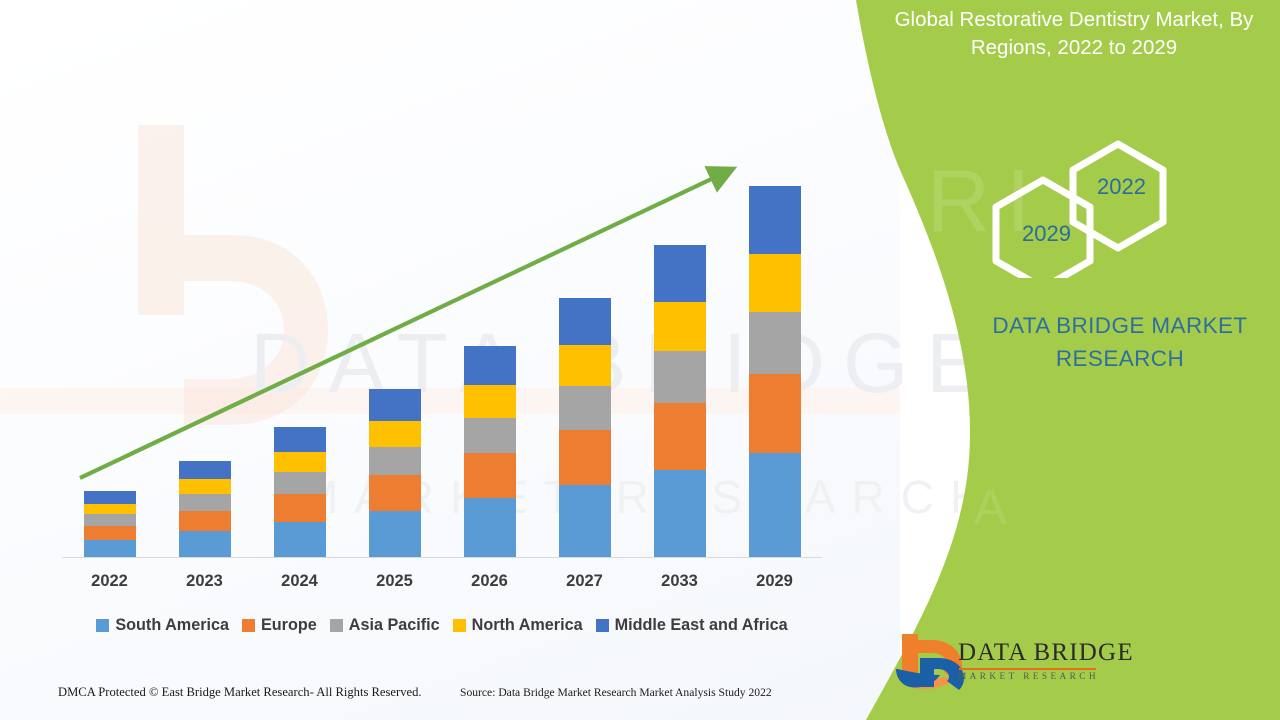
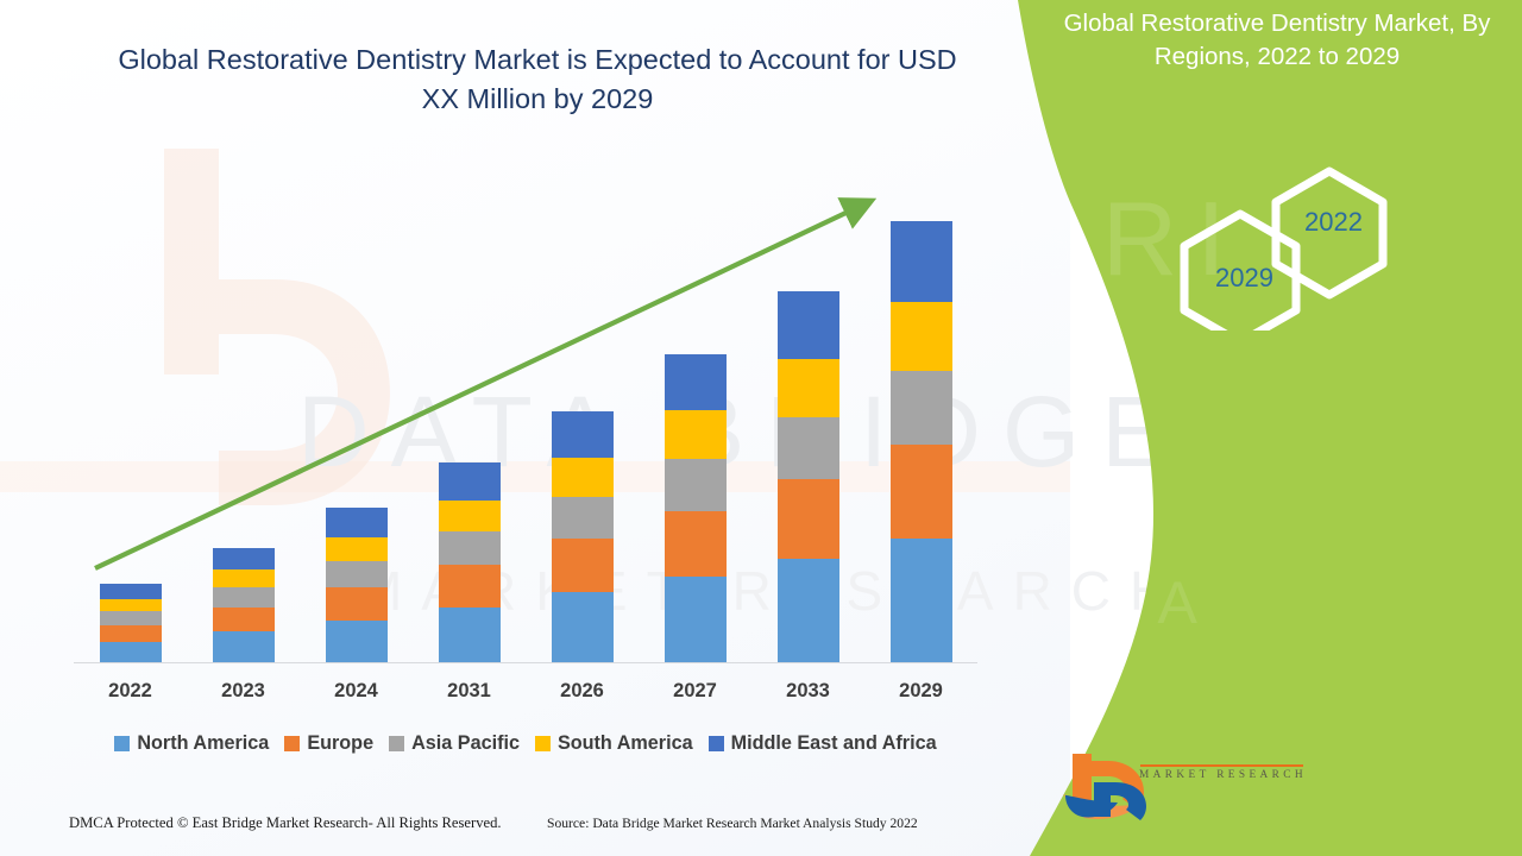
  DATIDGE
+ Global Restorative Dentistry Market is Expected to Account for USD XX Million by 2029
  2022
  2023
  2024
- 2025
+ 2031
  2026
  2027
  2033
  2029
- South America
+ North America
  Europe
  Asia Pacific
- North America
+ South America
  Middle East and Africa
  DMCA Protected © East Bridge Market Research- All Rights Reserved.
  Source: Data Bridge Market Research Market Analysis Study 2022
  BRI
  REA
  Global Restorative Dentistry Market, By Regions, 2022 to 2029
  2022
  2029
- DATA BRIDGE MARKET
- RESEARCH
- DATA BRIDGE
  MARKET RESEARCH
